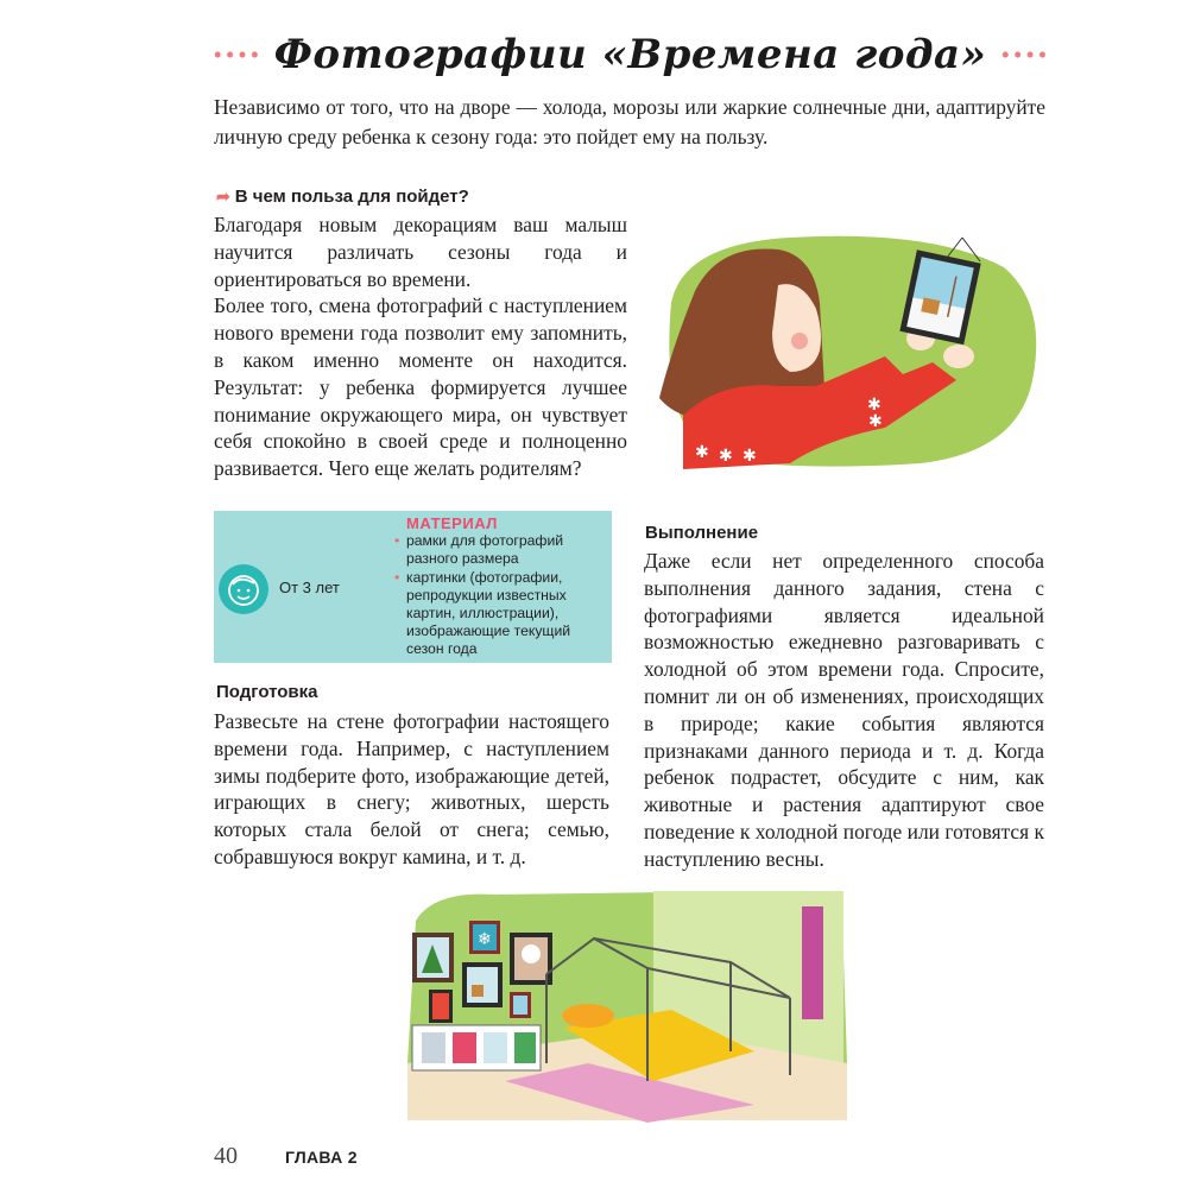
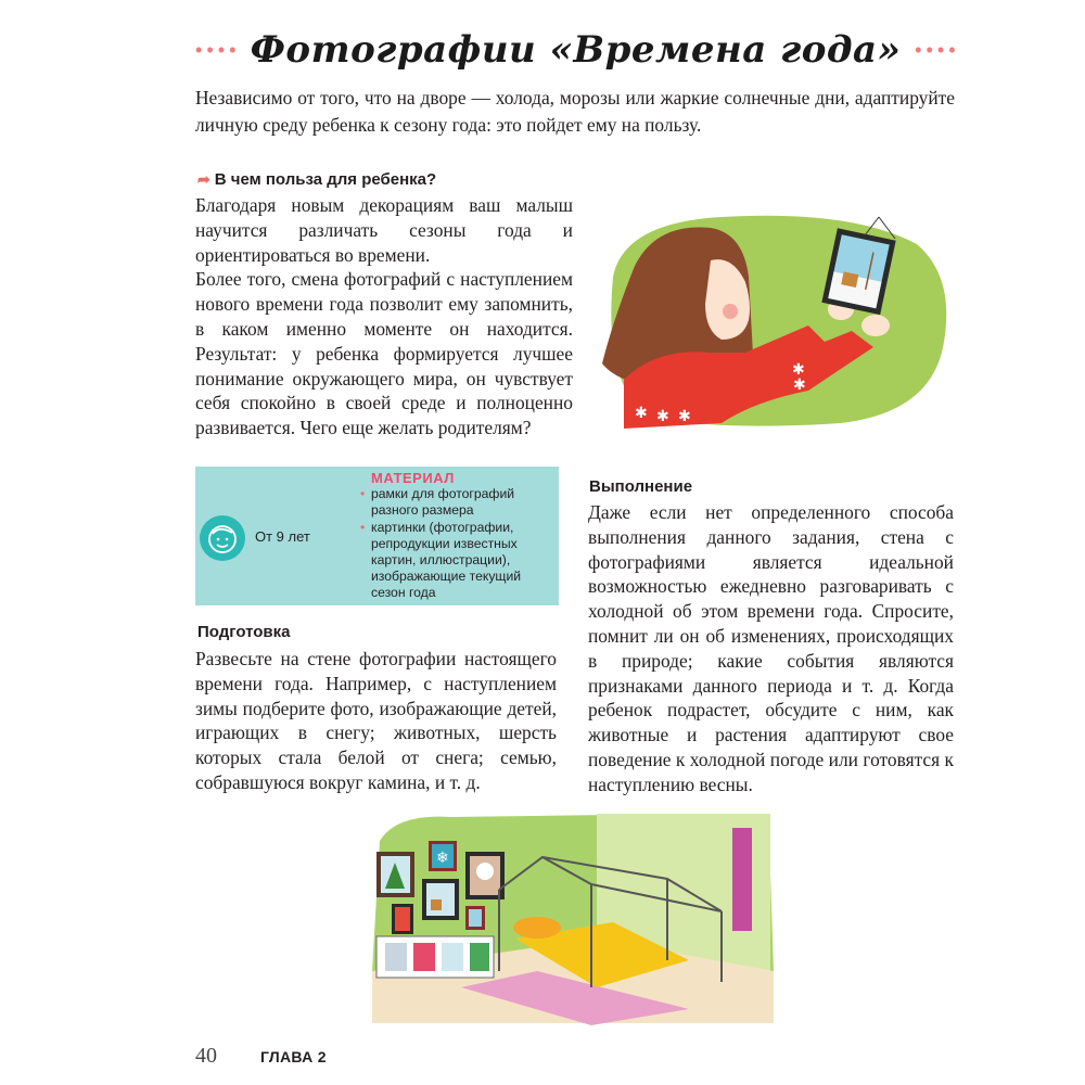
  Фотографии «Времена года»
  Независимо от того, что на дворе — холода, морозы или жаркие солнечные дни, адаптируйте личную среду ребенка к сезону года: это пойдет ему на пользу.
- ➦ В чем польза для пойдет?
+ ➦ В чем польза для ребенка?
  Благодаря новым декорациям ваш малыш научится различать сезоны года и ориентироваться во времени.
  Более того, смена фотографий с наступлением нового времени года позволит ему запомнить, в каком именно моменте он находится. Результат: у ребенка формируется лучшее понимание окружающего мира, он чувствует себя спокойно в своей среде и полноценно развивается. Чего еще желать родителям?
  ✱
  ✱
  ✱
  ✱
  ✱
- От 3 лет
+ От 9 лет
  МАТЕРИАЛ
  рамки для фотографий разного размера
  картинки (фотографии, репродукции известных картин, иллюстрации), изображающие текущий сезон года
  Подготовка
  Развесьте на стене фотографии настоящего времени года. Например, с наступлением зимы подберите фото, изображающие детей, играющих в снегу; животных, шерсть которых стала белой от снега; семью, собравшуюся вокруг камина, и т. д.
  Выполнение
  Даже если нет определенного способа выполнения данного задания, стена с фотографиями является идеальной возможностью ежедневно разговаривать с холодной об этом времени года. Спросите, помнит ли он об изменениях, происходящих в природе; какие события являются признаками данного периода и т. д. Когда ребенок подрастет, обсудите с ним, как животные и растения адаптируют свое поведение к холодной погоде или готовятся к наступлению весны.
  ❄
  40
  ГЛАВА 2
